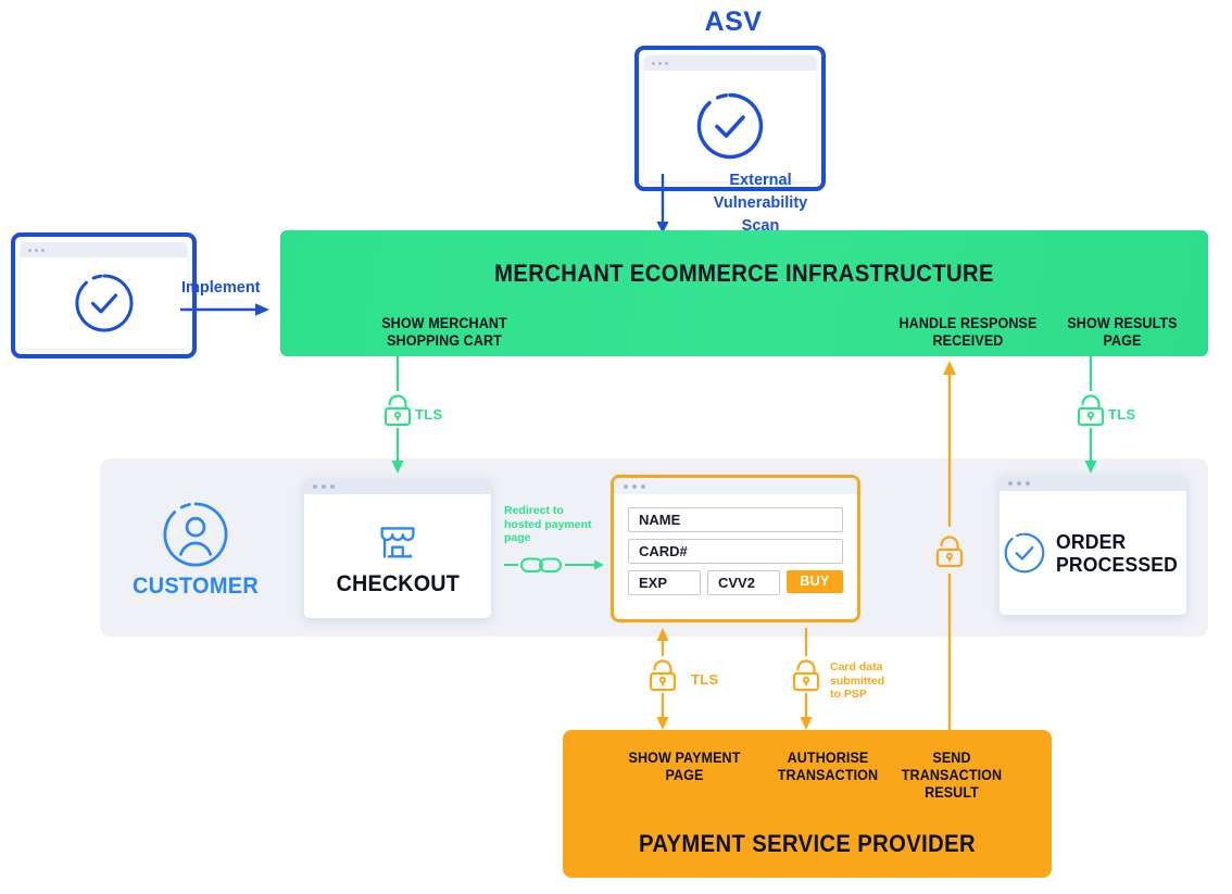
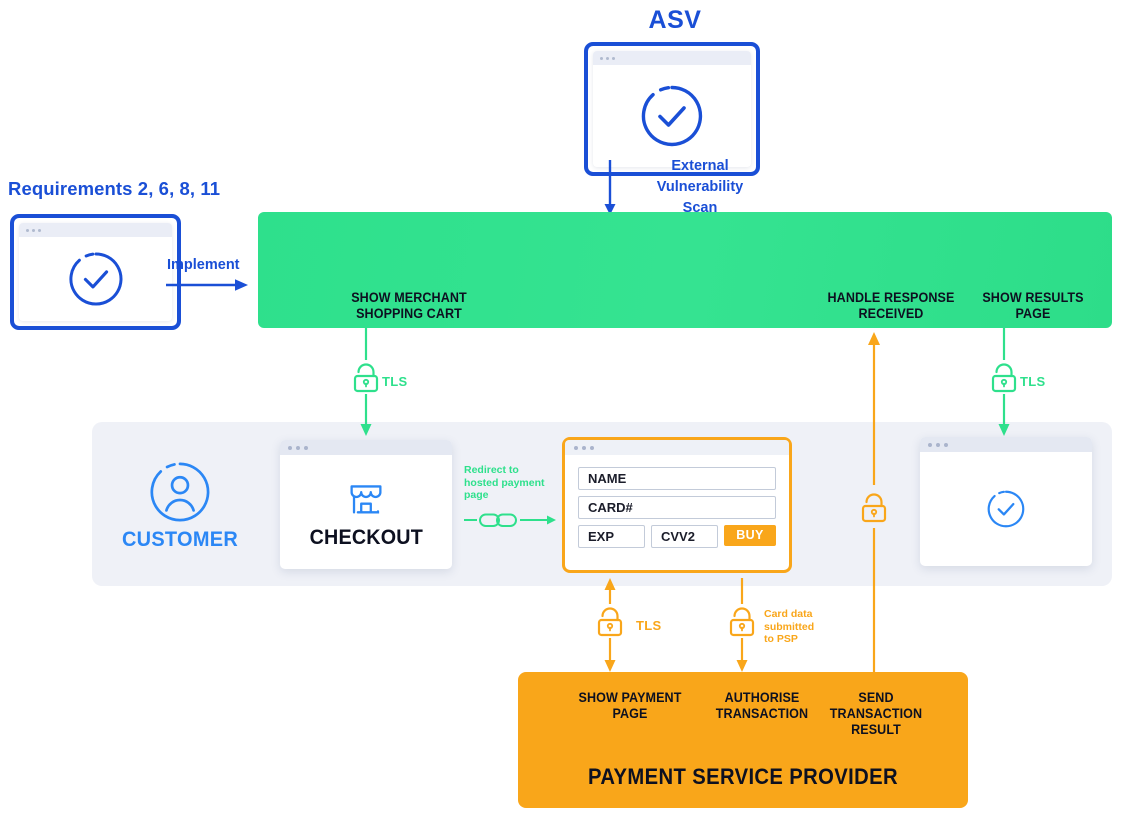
  ASV
  External
  Vulnerability
  Scan
+ Requirements 2, 6, 8, 11
  Implement
- MERCHANT ECOMMERCE INFRASTRUCTURE
  SHOW MERCHANT
  SHOPPING CART
  HANDLE RESPONSE
  RECEIVED
  SHOW RESULTS
  PAGE
  TLS
  TLS
  CUSTOMER
  CHECKOUT
  Redirect to
  hosted payment
  page
  NAME
  CARD#
  EXP
  CVV2
  BUY
- ORDER
- PROCESSED
  TLS
  Card data
  submitted
  to PSP
  SHOW PAYMENT
  PAGE
  AUTHORISE
  TRANSACTION
  SEND
  TRANSACTION
  RESULT
  PAYMENT SERVICE PROVIDER
